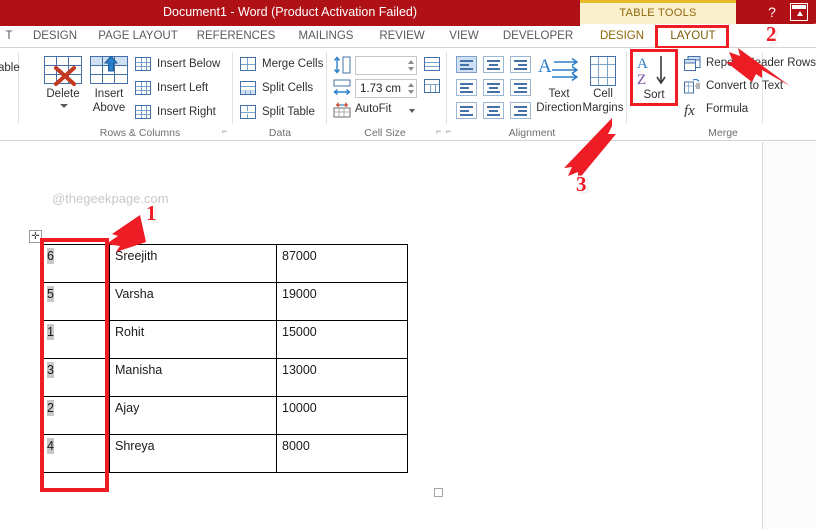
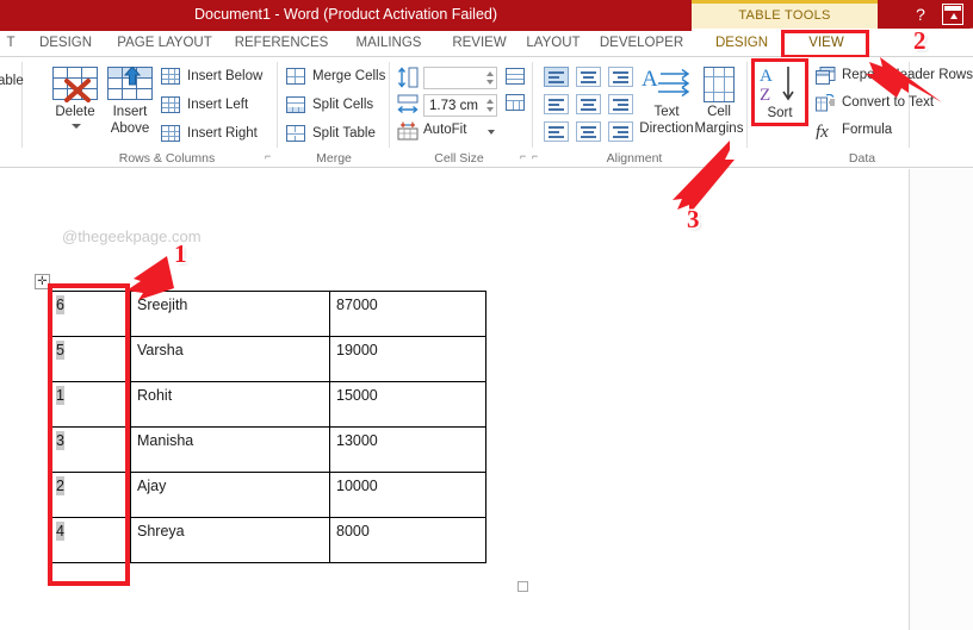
  Document1 - Word (Product Activation Failed)
  TABLE TOOLS
  ?
  T
  DESIGN
  PAGE LAYOUT
  REFERENCES
  MAILINGS
  REVIEW
- VIEW
+ LAYOUT
  DEVELOPER
  DESIGN
- LAYOUT
+ VIEW
  able
  Delete
  Insert
  Above
  Insert Below
  Insert Left
  Insert Right
  Rows & Columns
  ⌐
  Merge Cells
  Split Cells
  Split Table
- Data
+ Merge
  1.73 cm
  AutoFit
  Cell Size
  ⌐
  A
  Text
  Direction
  Cell
  Margins
  Alignment
  ⌐
  A
  Z
  Sort
  Convert to Text
  fx
  Formula
- Merge
+ Data
  @thegeekpage.com
  ✛
  6	Sreejith	87000
  5	Varsha	19000
  1	Rohit	15000
  3	Manisha	13000
  2	Ajay	10000
  4	Shreya	8000
  1
  2
  3
